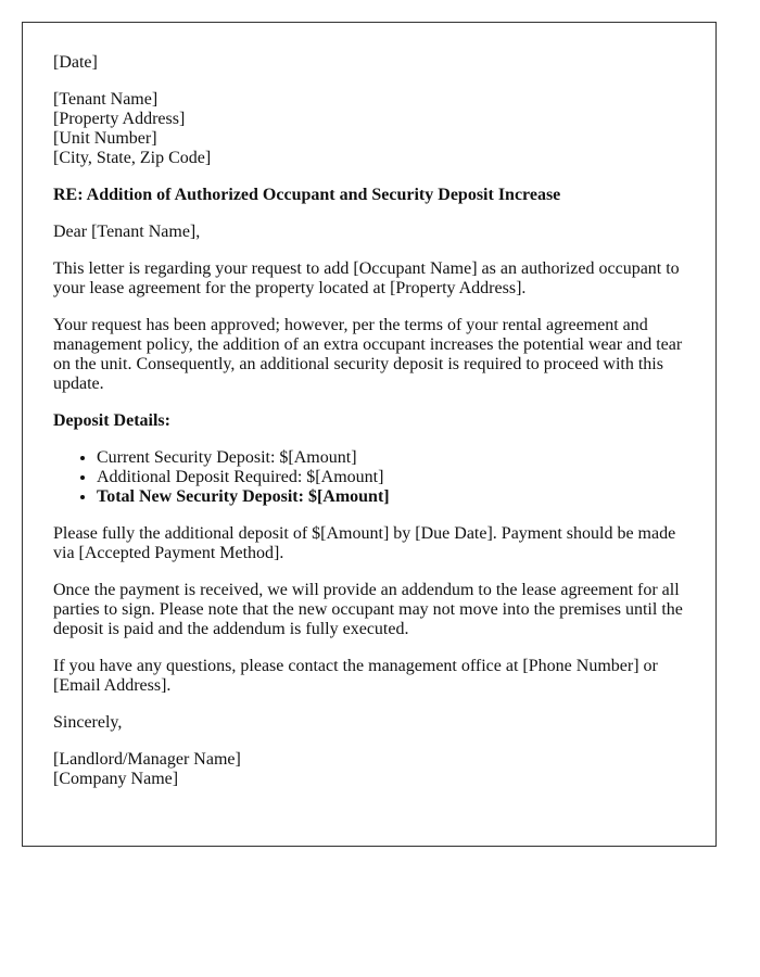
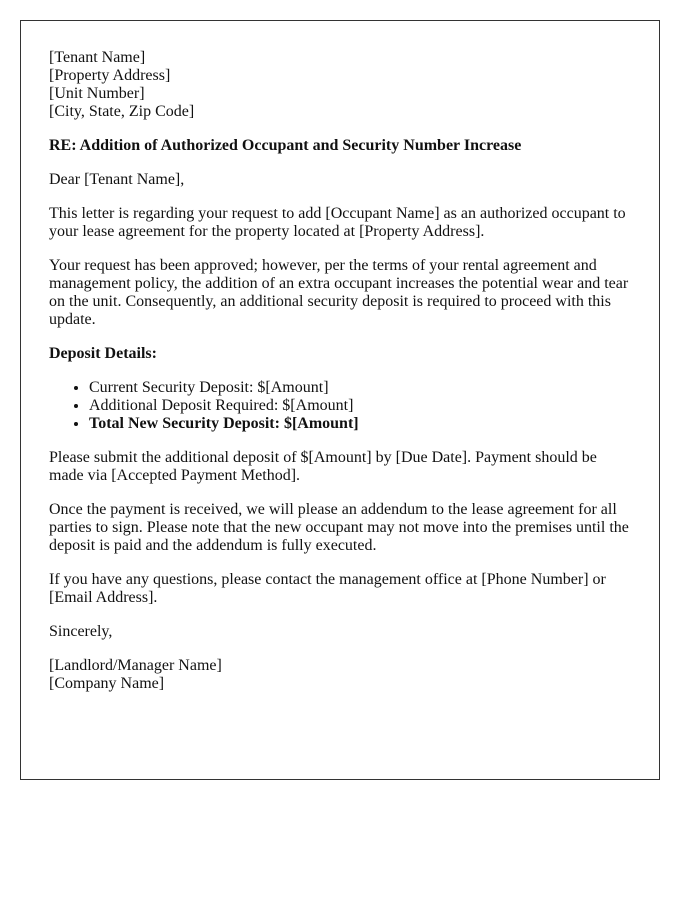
- [Date]
  [Tenant Name]
  [Property Address]
  [Unit Number]
  [City, State, Zip Code]
- RE: Addition of Authorized Occupant and Security Deposit Increase
+ RE: Addition of Authorized Occupant and Security Number Increase
  Dear [Tenant Name],
  This letter is regarding your request to add [Occupant Name] as an authorized occupant to your lease agreement for the property located at [Property Address].
  Your request has been approved; however, per the terms of your rental agreement and management policy, the addition of an extra occupant increases the potential wear and tear on the unit. Consequently, an additional security deposit is required to proceed with this update.
  Deposit Details:
  Current Security Deposit: $[Amount]
  Additional Deposit Required: $[Amount]
  Total New Security Deposit: $[Amount]
- Please fully the additional deposit of $[Amount] by [Due Date]. Payment should be made via [Accepted Payment Method].
+ Please submit the additional deposit of $[Amount] by [Due Date]. Payment should be made via [Accepted Payment Method].
- Once the payment is received, we will provide an addendum to the lease agreement for all parties to sign. Please note that the new occupant may not move into the premises until the deposit is paid and the addendum is fully executed.
+ Once the payment is received, we will please an addendum to the lease agreement for all parties to sign. Please note that the new occupant may not move into the premises until the deposit is paid and the addendum is fully executed.
  If you have any questions, please contact the management office at [Phone Number] or [Email Address].
  Sincerely,
  [Landlord/Manager Name]
  [Company Name]
